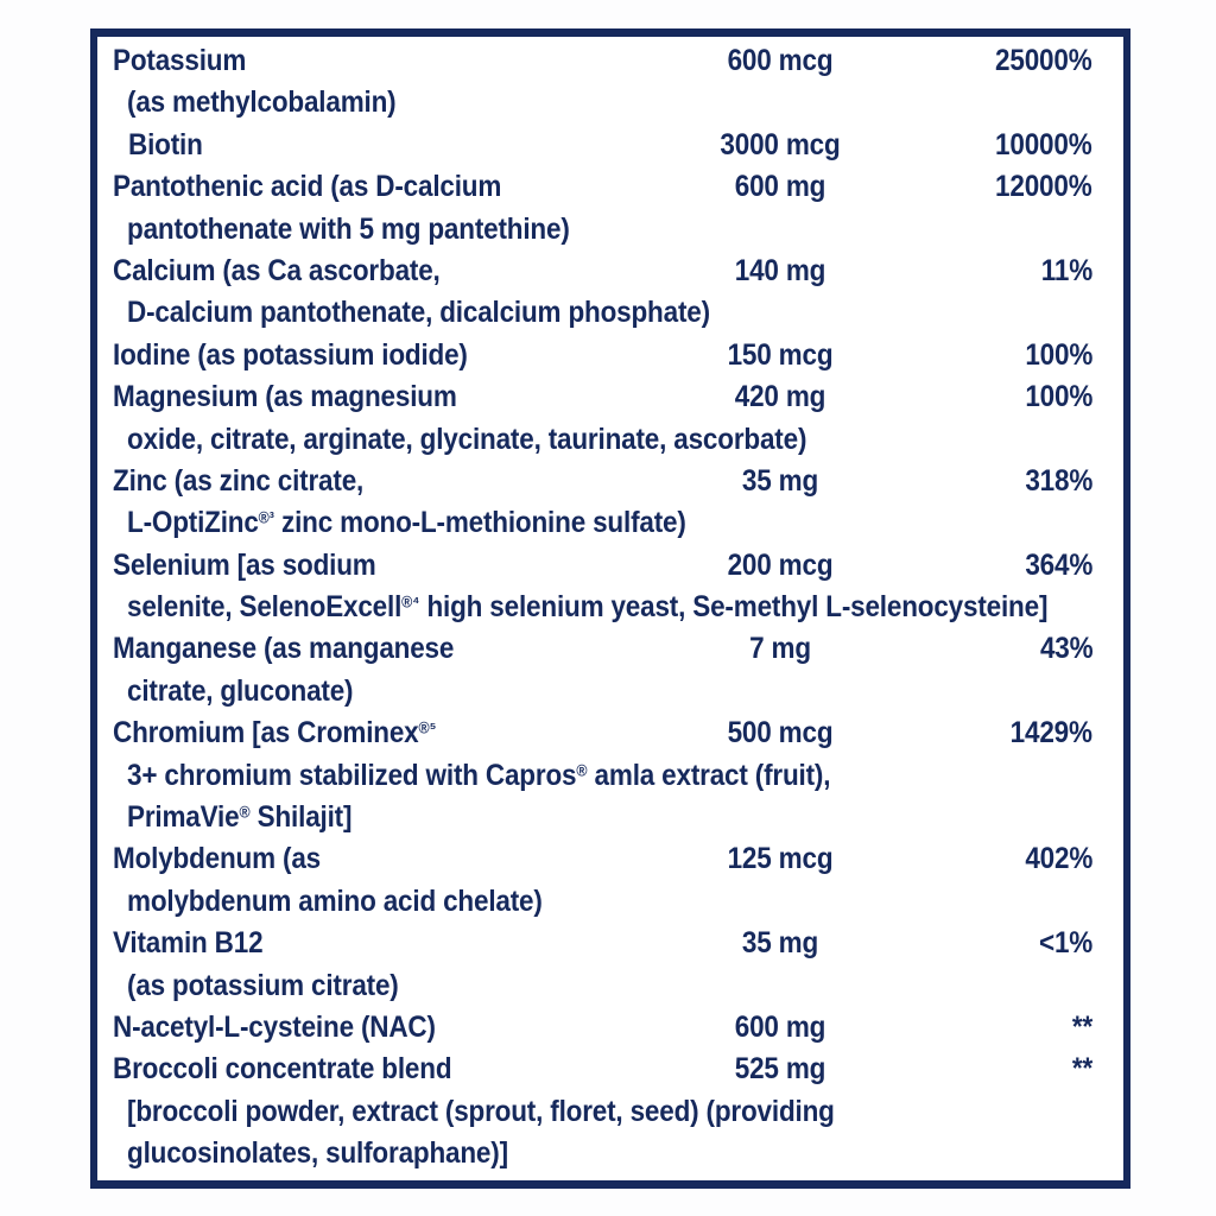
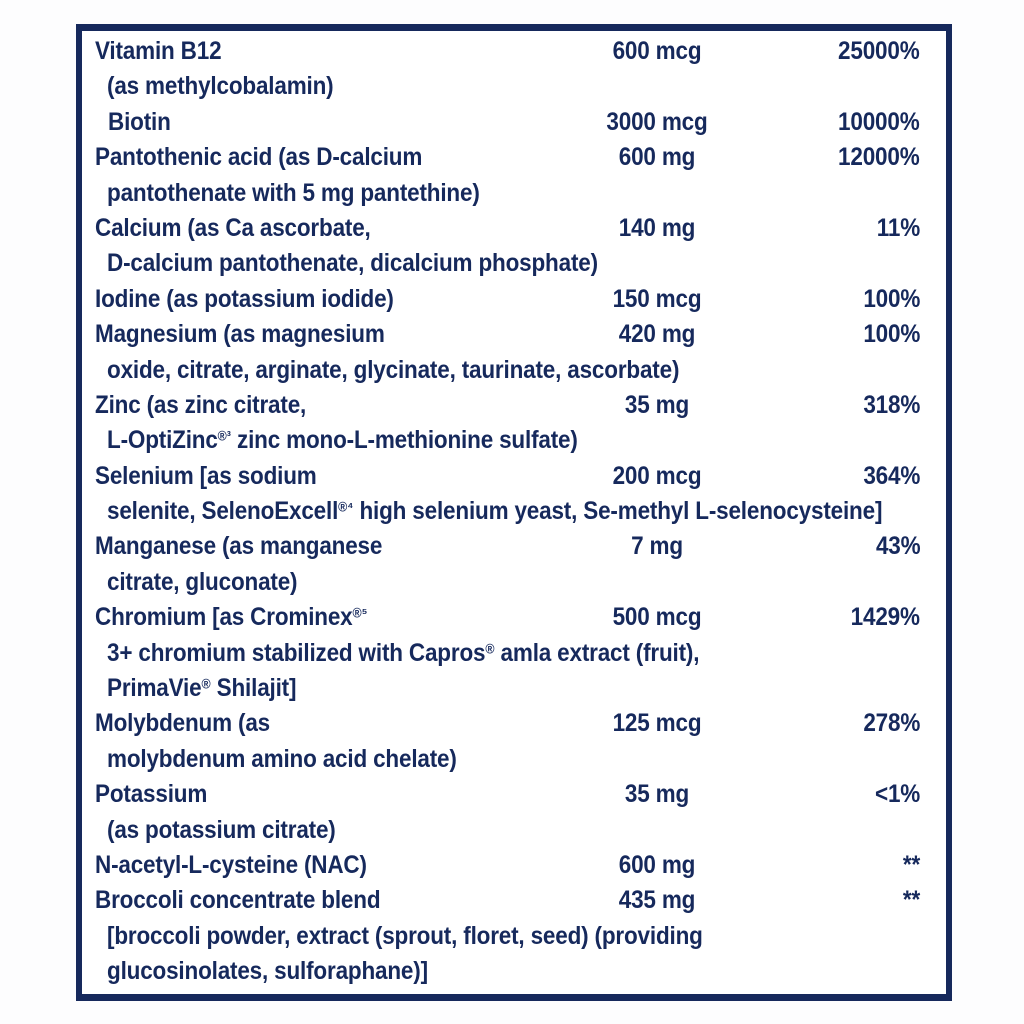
- Potassium
+ Vitamin B12
  600 mcg
  25000%
  (as methylcobalamin)
  Biotin
  3000 mcg
  10000%
  Pantothenic acid (as D-calcium
  600 mg
  12000%
  pantothenate with 5 mg pantethine)
  Calcium (as Ca ascorbate,
  140 mg
  11%
  D-calcium pantothenate, dicalcium phosphate)
  Iodine (as potassium iodide)
  150 mcg
  100%
  Magnesium (as magnesium
  420 mg
  100%
  oxide, citrate, arginate, glycinate, taurinate, ascorbate)
  Zinc (as zinc citrate,
  35 mg
  318%
  L-OptiZinc®³ zinc mono-L-methionine sulfate)
  Selenium [as sodium
  200 mcg
  364%
  selenite, SelenoExcell®⁴ high selenium yeast, Se-methyl L-selenocysteine]
  Manganese (as manganese
  7 mg
  43%
  citrate, gluconate)
  Chromium [as Crominex®⁵
  500 mcg
  1429%
  3+ chromium stabilized with Capros® amla extract (fruit),
  PrimaVie® Shilajit]
  Molybdenum (as
  125 mcg
- 402%
+ 278%
  molybdenum amino acid chelate)
- Vitamin B12
+ Potassium
  35 mg
  <1%
  (as potassium citrate)
  N-acetyl-L-cysteine (NAC)
  600 mg
  **
  Broccoli concentrate blend
- 525 mg
+ 435 mg
  **
  [broccoli powder, extract (sprout, floret, seed) (providing
  glucosinolates, sulforaphane)]
